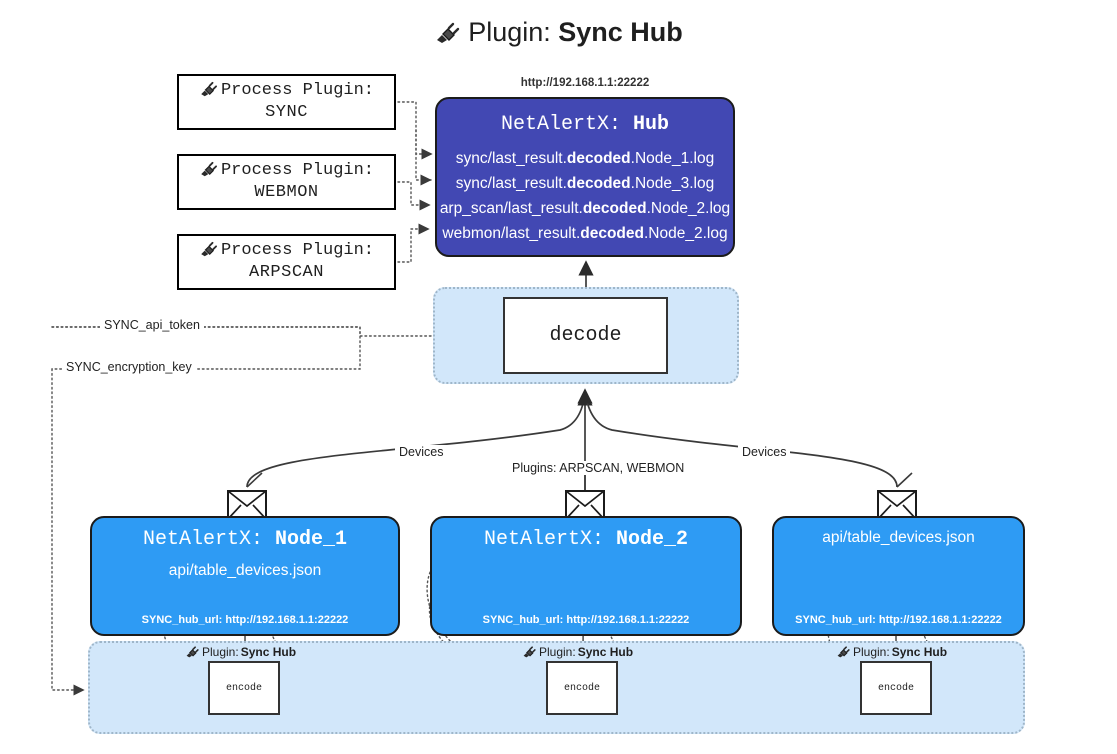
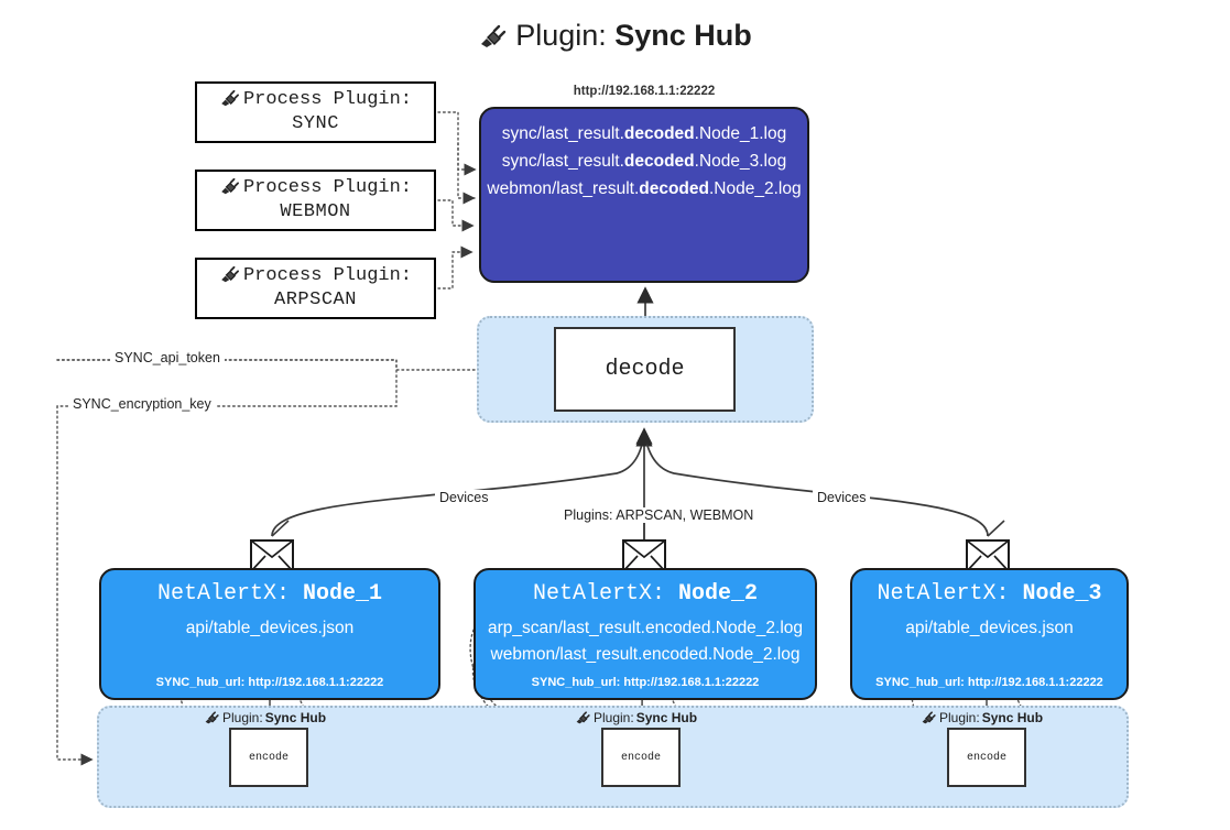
  Plugin: Sync Hub
  Process Plugin:
  SYNC
  Process Plugin:
  WEBMON
  Process Plugin:
  ARPSCAN
  http://192.168.1.1:22222
- NetAlertX: Hub
  sync/last_result.decoded.Node_1.log
  sync/last_result.decoded.Node_3.log
- arp_scan/last_result.decoded.Node_2.log
  webmon/last_result.decoded.Node_2.log
  decode
  SYNC_api_token
  SYNC_encryption_key
  Devices
  Devices
  Plugins: ARPSCAN, WEBMON
  NetAlertX: Node_1
  api/table_devices.json
  SYNC_hub_url: http://192.168.1.1:22222
  NetAlertX: Node_2
+ arp_scan/last_result.encoded.Node_2.log
+ webmon/last_result.encoded.Node_2.log
  SYNC_hub_url: http://192.168.1.1:22222
+ NetAlertX: Node_3
  api/table_devices.json
  SYNC_hub_url: http://192.168.1.1:22222
  Plugin:
  Sync Hub
  encode
  Plugin:
  Sync Hub
  encode
  Plugin:
  Sync Hub
  encode
